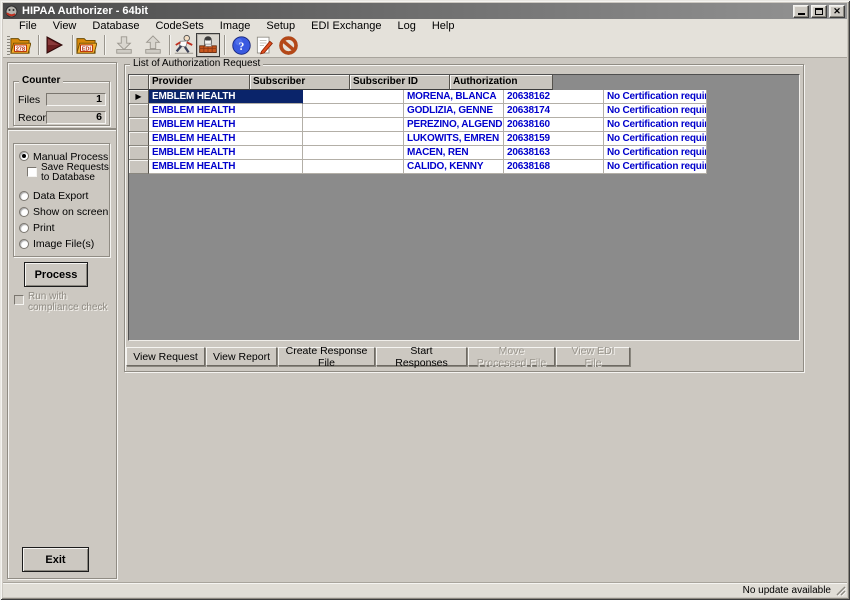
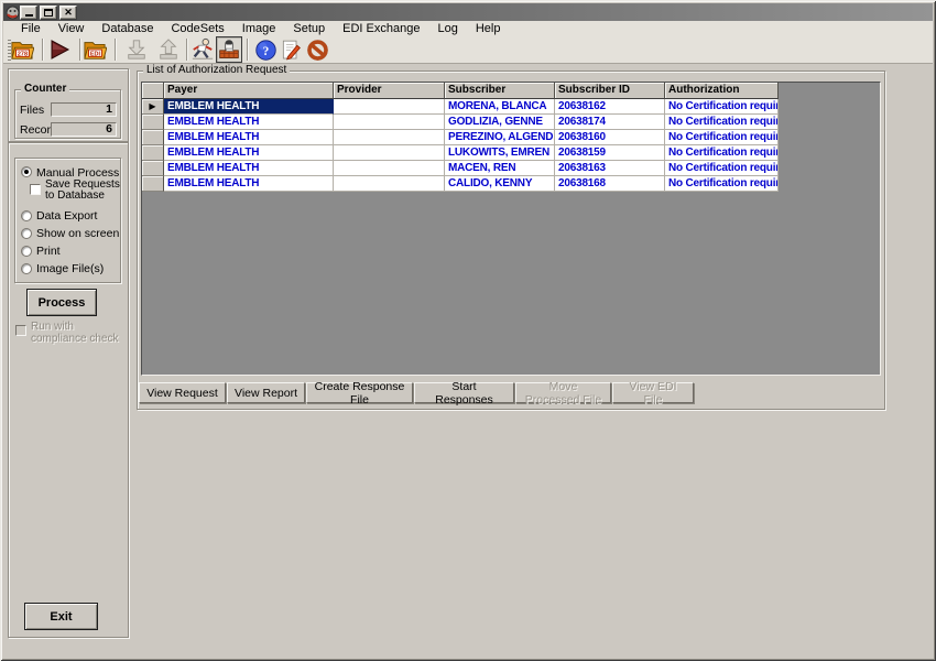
- HIPAA Authorizer - 64bit
  ✕
  File
  View
  Database
  CodeSets
  Image
  Setup
  EDI Exchange
  Log
  Help
  ?
  Counter
  Files
  1
  Recor
  6
  Manual Process
  Save Requests
  to Database
  Data Export
  Show on screen
  Print
  Image File(s)
  Process
  Run with
  compliance check
  Exit
  List of Authorization Request
+ Payer
  Provider
  Subscriber
  Subscriber ID
  Authorization
  ▶
  EMBLEM HEALTH
  MORENA, BLANCA
  20638162
  No Certification requir
  EMBLEM HEALTH
  GODLIZIA, GENNE
  20638174
  No Certification requir
  EMBLEM HEALTH
  PEREZINO, ALGEND
  20638160
  No Certification requir
  EMBLEM HEALTH
  LUKOWITS, EMREN
  20638159
  No Certification requir
  EMBLEM HEALTH
  MACEN, REN
  20638163
  No Certification requir
  EMBLEM HEALTH
  CALIDO, KENNY
  20638168
  No Certification requir
  View Request
  View Report
  Create Response File
  Start Responses
  Move Processed File
  View EDI File
- No update available
